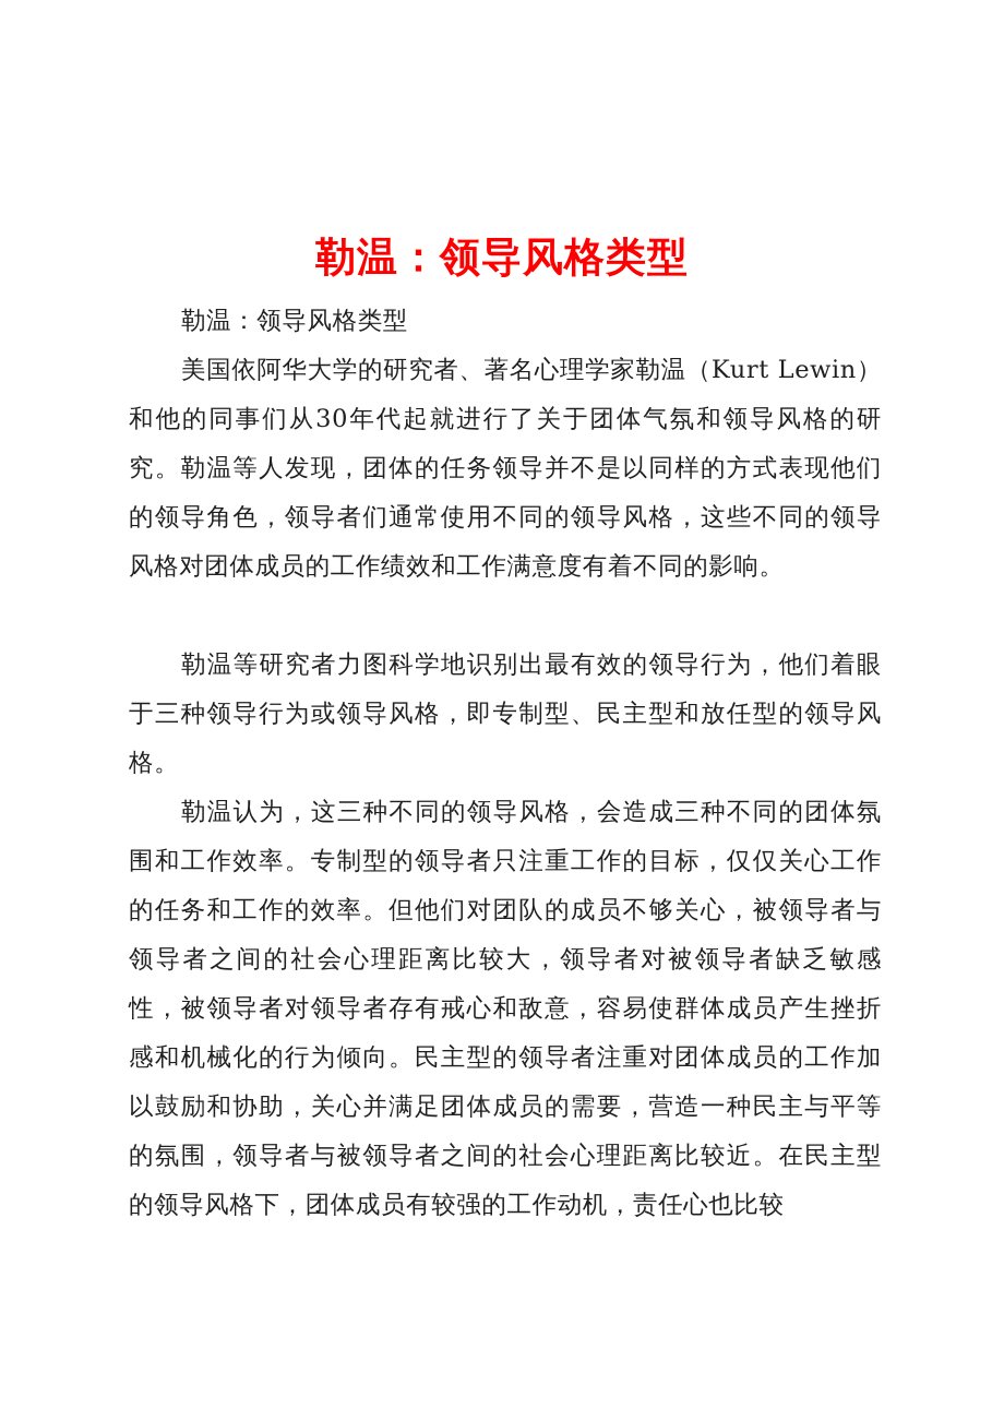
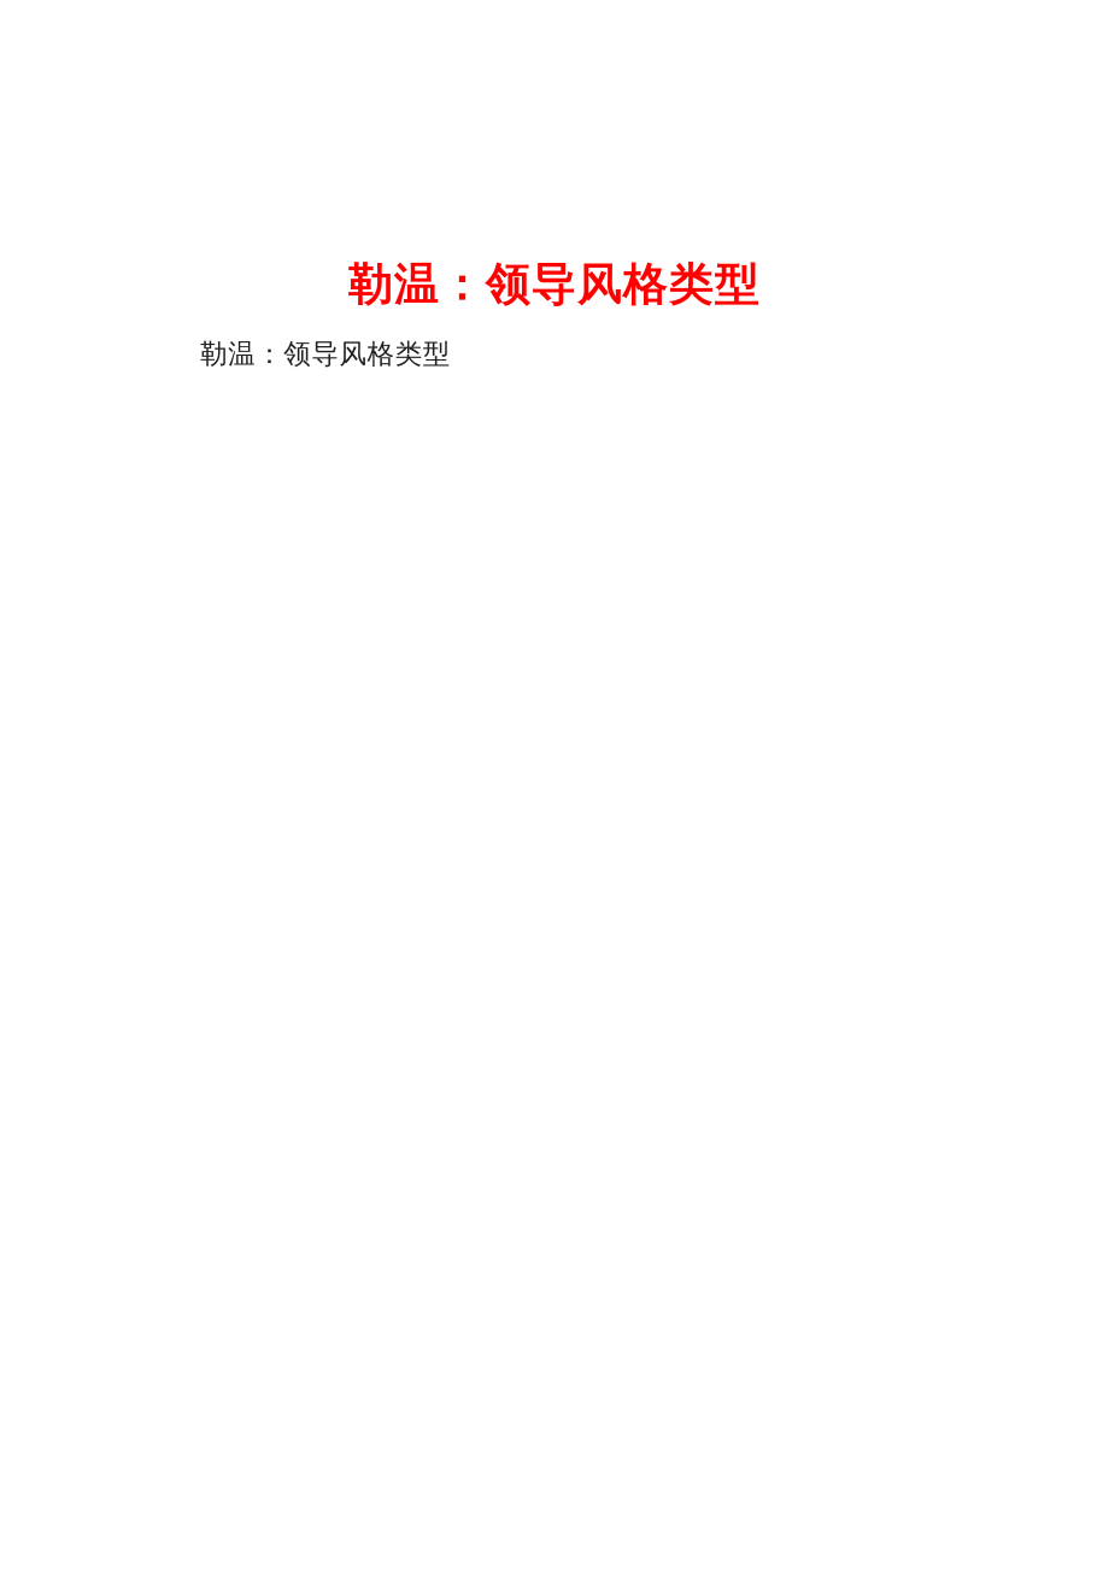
  勒温：领导风格类型
  勒温：领导风格类型
- 美国依阿华大学的研究者、著名心理学家勒温（Kurt Lewin）和他的同事们从30年代起就进行了关于团体气氛和领导风格的研究。勒温等人发现，团体的任务领导并不是以同样的方式表现他们的领导角色，领导者们通常使用不同的领导风格，这些不同的领导风格对团体成员的工作绩效和工作满意度有着不同的影响。
- 勒温等研究者力图科学地识别出最有效的领导行为，他们着眼于三种领导行为或领导风格，即专制型、民主型和放任型的领导风格。
- 勒温认为，这三种不同的领导风格，会造成三种不同的团体氛围和工作效率。专制型的领导者只注重工作的目标，仅仅关心工作的任务和工作的效率。但他们对团队的成员不够关心，被领导者与领导者之间的社会心理距离比较大，领导者对被领导者缺乏敏感性，被领导者对领导者存有戒心和敌意，容易使群体成员产生挫折感和机械化的行为倾向。民主型的领导者注重对团体成员的工作加以鼓励和协助，关心并满足团体成员的需要，营造一种民主与平等的氛围，领导者与被领导者之间的社会心理距离比较近。在民主型的领导风格下，团体成员有较强的工作动机，责任心也比较
